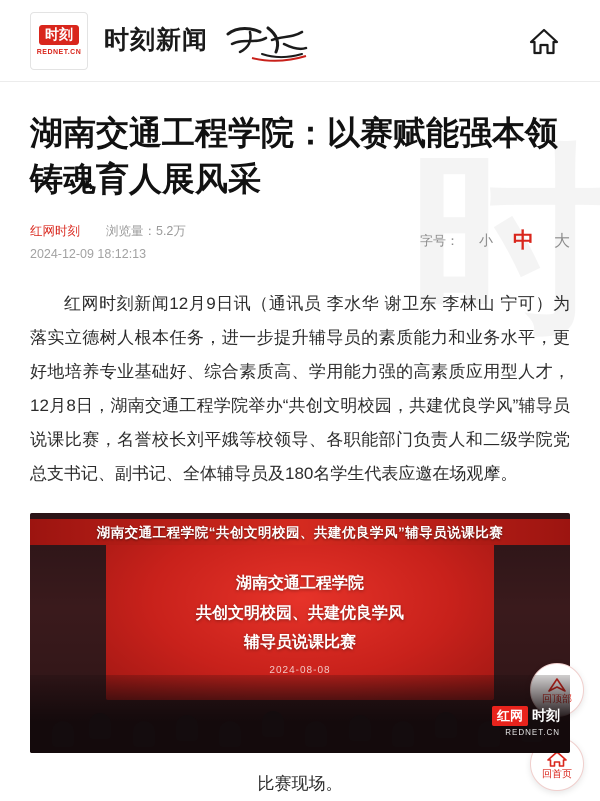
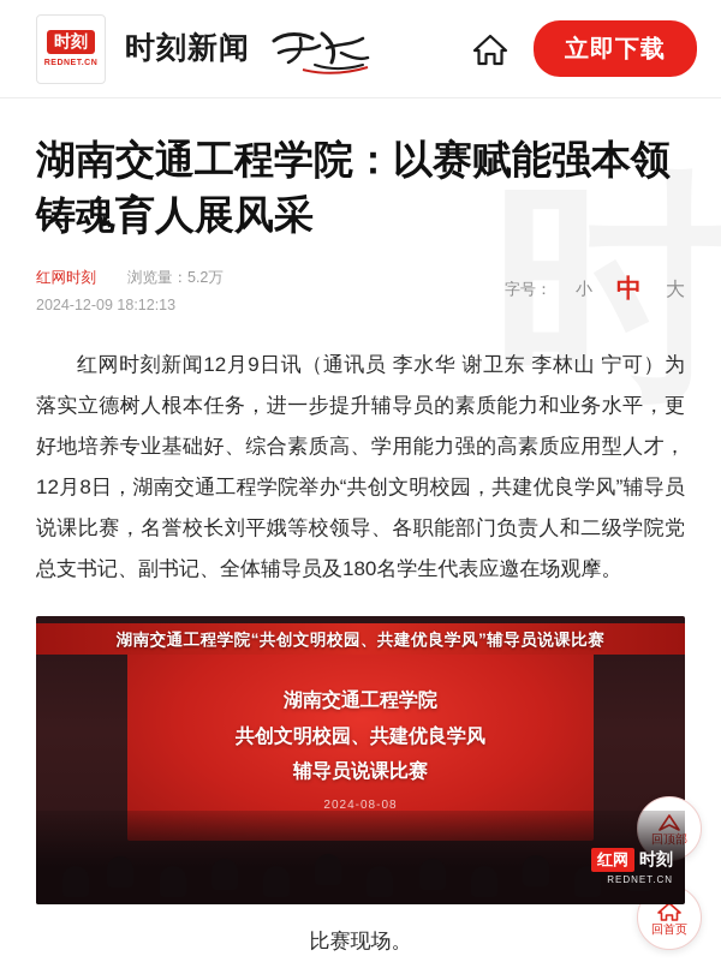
  时刻
  时刻新闻
+ 立即下载
  时
  湖南交通工程学院：以赛赋能强本领 铸魂育人展风采
  红网时刻 浏览量：5.2万
  2024-12-09 18:12:13
  字号：
  小
  中
  大
  红网时刻新闻12月9日讯（通讯员 李水华 谢卫东 李林山 宁可）为落实立德树人根本任务，进一步提升辅导员的素质能力和业务水平，更好地培养专业基础好、综合素质高、学用能力强的高素质应用型人才，12月8日，湖南交通工程学院举办“共创文明校园，共建优良学风”辅导员说课比赛，名誉校长刘平娥等校领导、各职能部门负责人和二级学院党总支书记、副书记、全体辅导员及180名学生代表应邀在场观摩。
  湖南交通工程学院“共创文明校园、共建优良学风”辅导员说课比赛
  湖南交通工程学院
  共创文明校园、共建优良学风
  辅导员说课比赛
  2024-08-08
  红网
  时刻
  REDNET.CN
  比赛现场。
  回首页
